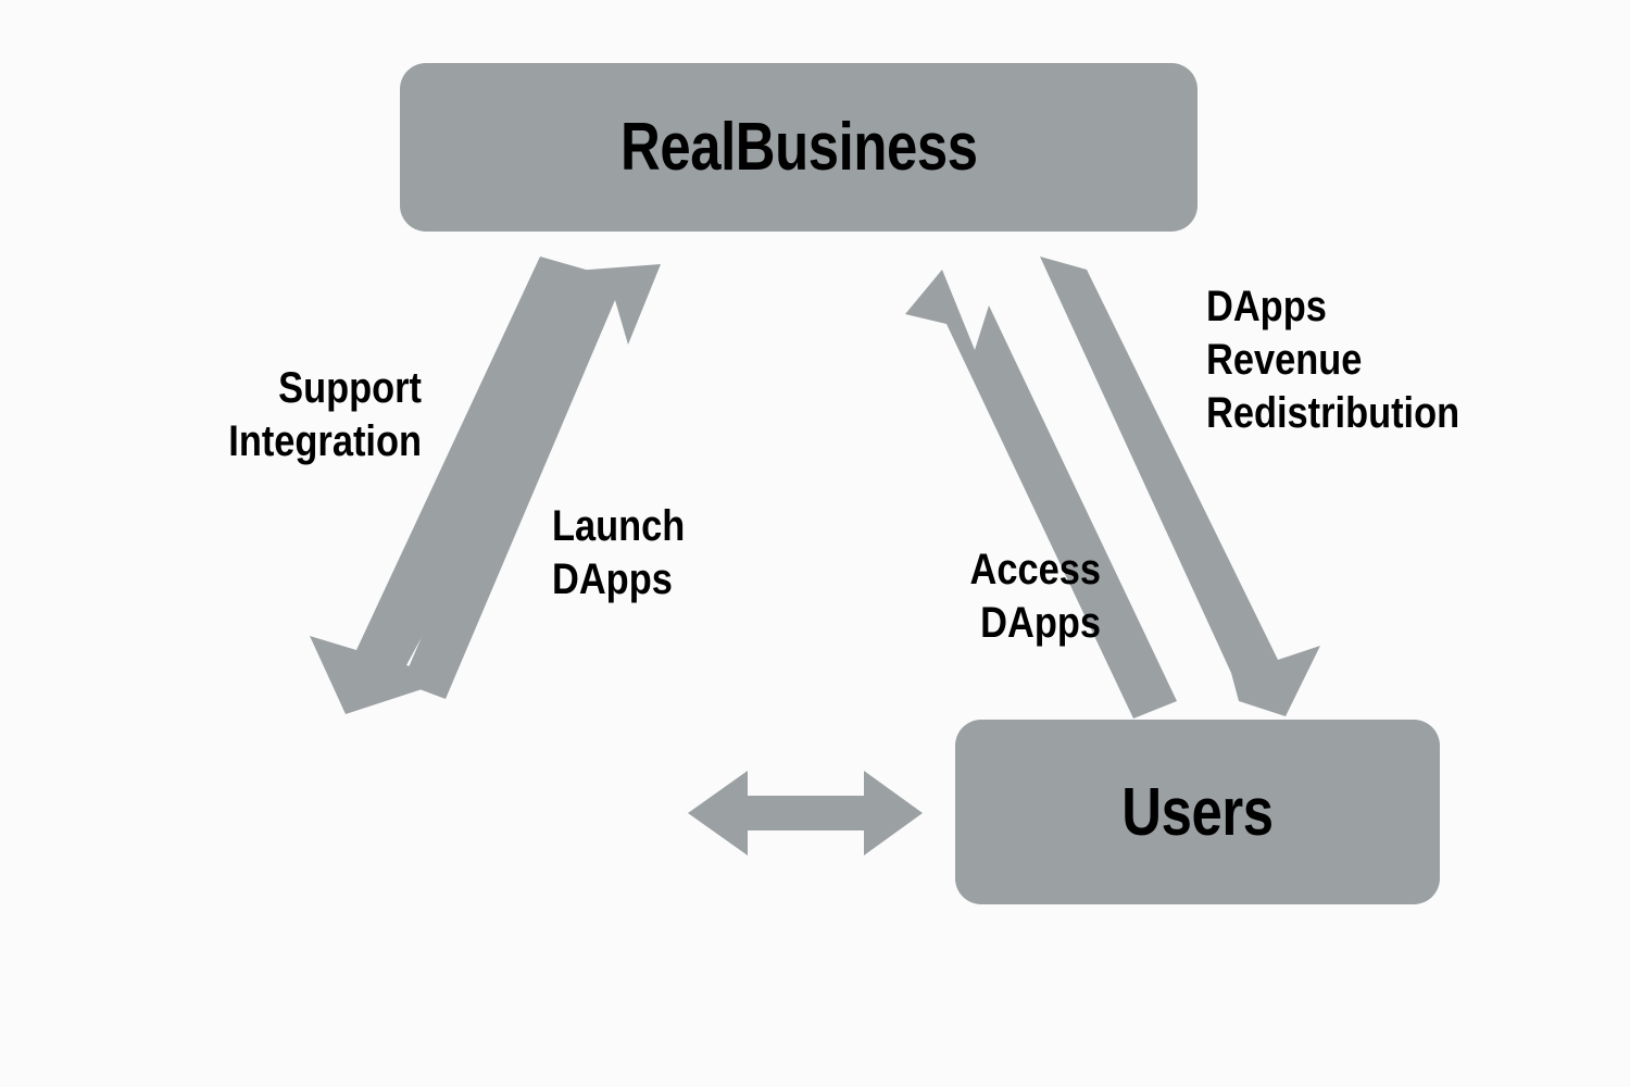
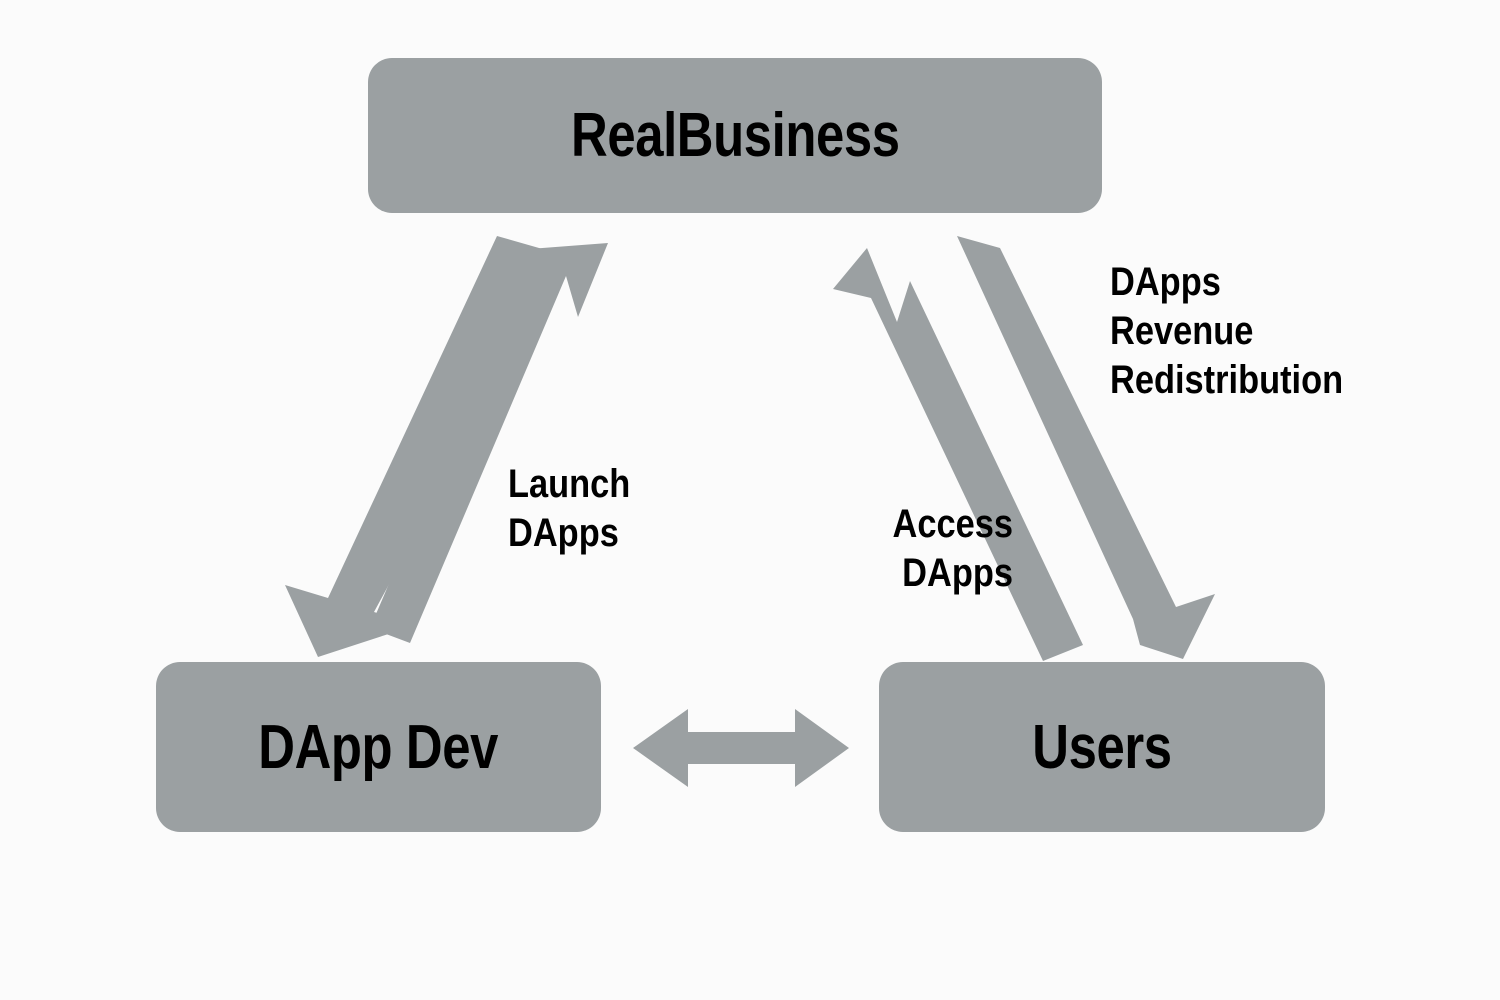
  RealBusiness
+ DApp Dev
  Users
- Support
- Integration
  Launch
  DApps
  Access
  DApps
  DApps
  Revenue
  Redistribution
